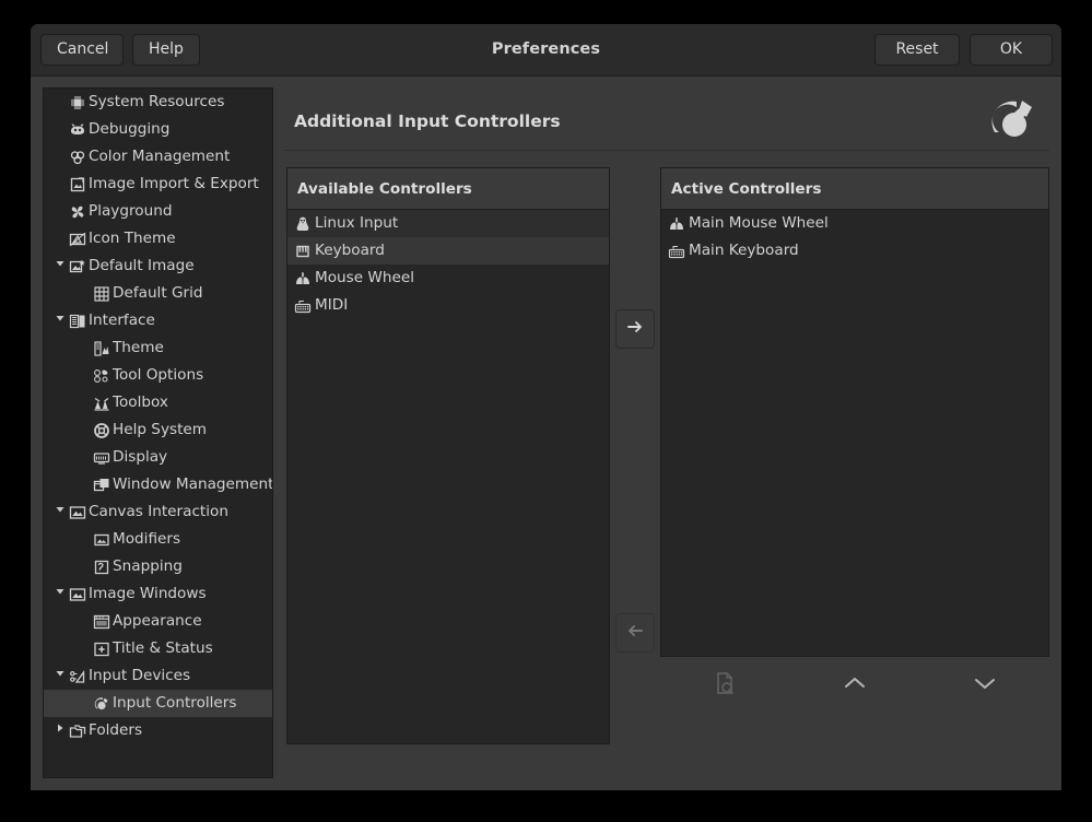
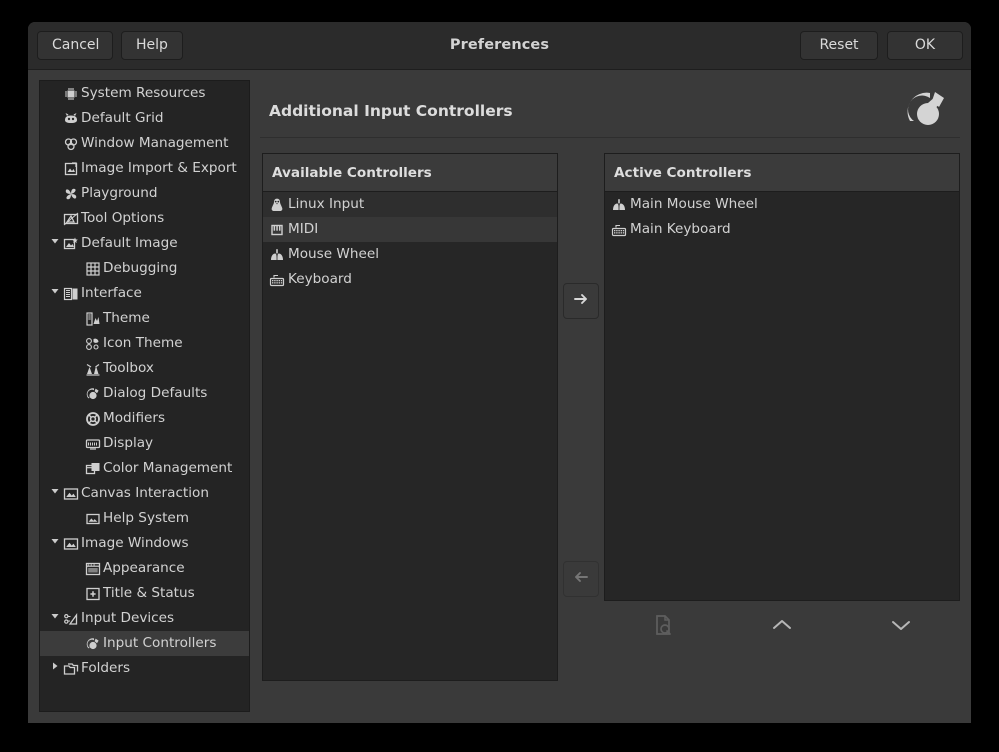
  Preferences
  Cancel
  Help
  Reset
  OK
  System Resources
- Debugging
+ Default Grid
- Color Management
+ Window Management
  Image Import & Export
  Playground
- Icon Theme
+ Tool Options
  Default Image
- Default Grid
+ Debugging
  Interface
  Theme
- Tool Options
+ Icon Theme
  Toolbox
+ Dialog Defaults
- Help System
+ Modifiers
  Display
- Window Management
+ Color Management
  Canvas Interaction
- Modifiers
+ Help System
- Snapping
  Image Windows
  Appearance
  Title & Status
  Input Devices
  Input Controllers
  Folders
  Additional Input Controllers
  Available Controllers
  Linux Input
- Keyboard
+ MIDI
  Mouse Wheel
- MIDI
+ Keyboard
  Active Controllers
  Main Mouse Wheel
  Main Keyboard
